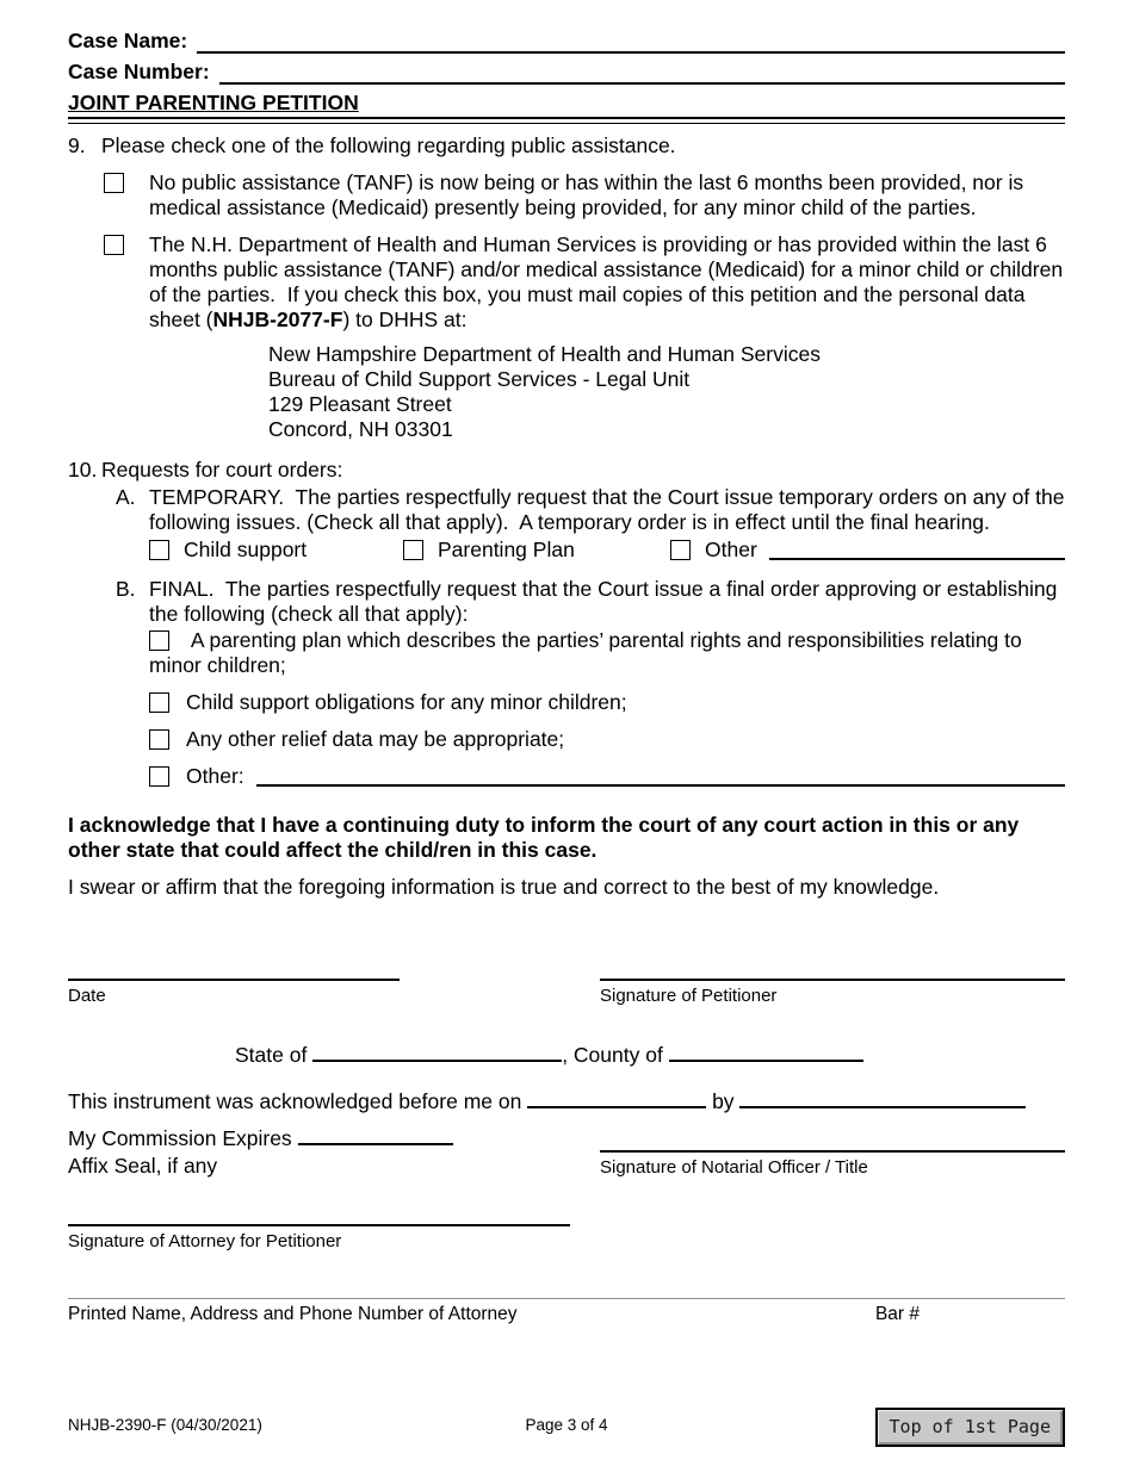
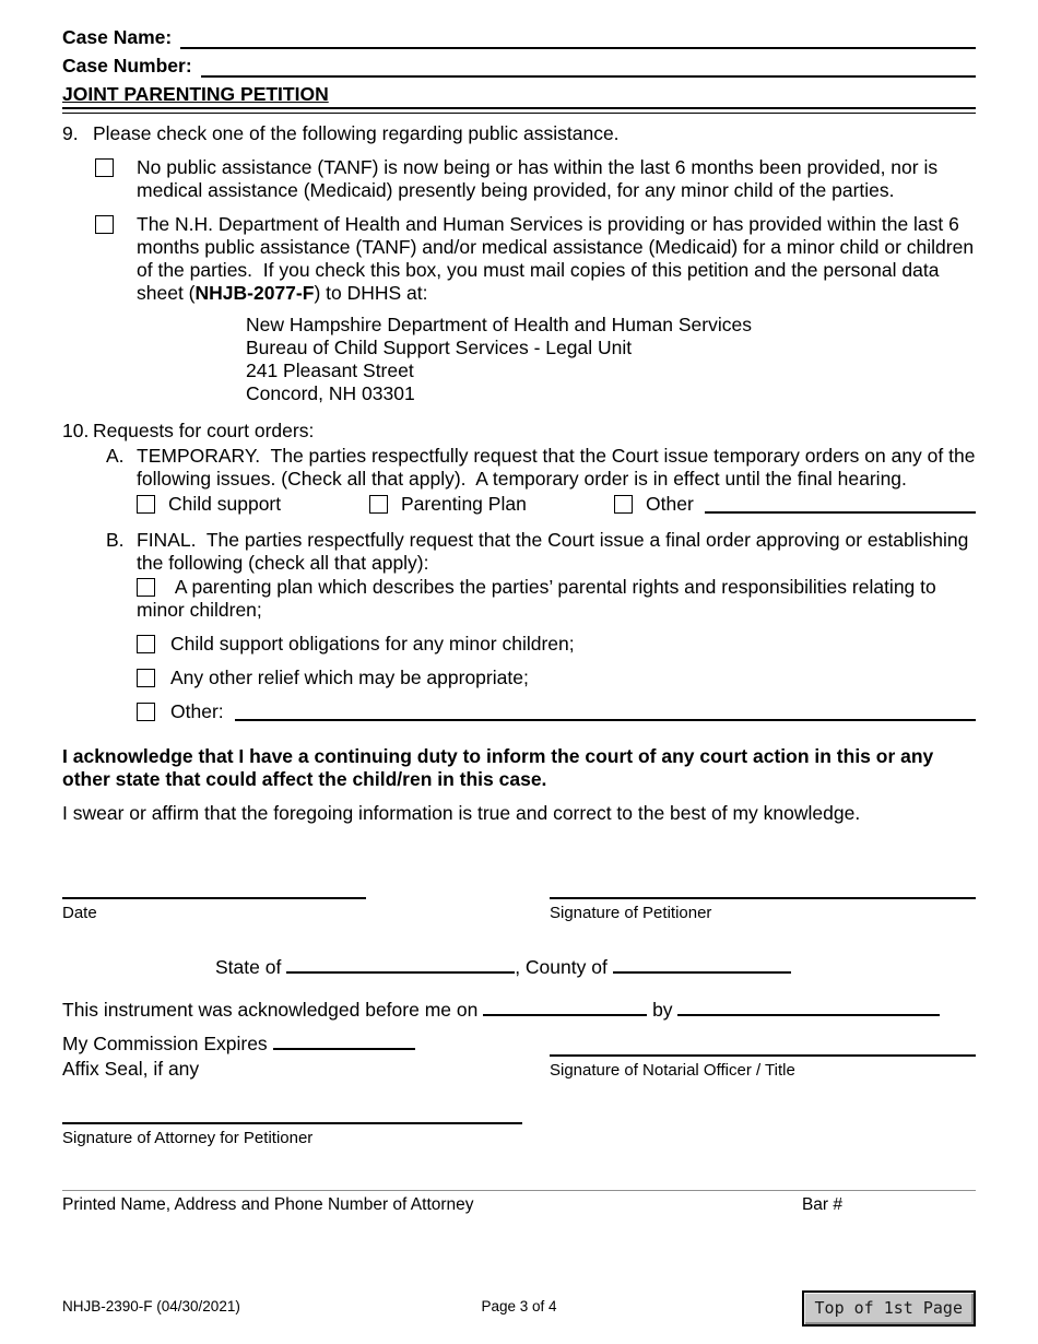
  Case Name:
  Case Number:
  JOINT PARENTING PETITION
  9.
  Please check one of the following regarding public assistance.
  No public assistance (TANF) is now being or has within the last 6 months been provided, nor is medical assistance (Medicaid) presently being provided, for any minor child of the parties.
  The N.H. Department of Health and Human Services is providing or has provided within the last 6 months public assistance (TANF) and/or medical assistance (Medicaid) for a minor child or children of the parties. If you check this box, you must mail copies of this petition and the personal data sheet (NHJB-2077-F) to DHHS at:
  New Hampshire Department of Health and Human Services
  Bureau of Child Support Services - Legal Unit
- 129 Pleasant Street
+ 241 Pleasant Street
  Concord, NH 03301
  10.
  Requests for court orders:
  A.
  TEMPORARY. The parties respectfully request that the Court issue temporary orders on any of the following issues. (Check all that apply). A temporary order is in effect until the final hearing.
  Child support
  Parenting Plan
  Other
  B.
  FINAL. The parties respectfully request that the Court issue a final order approving or establishing the following (check all that apply):
  A parenting plan which describes the parties’ parental rights and responsibilities relating to minor children;
  Child support obligations for any minor children;
- Any other relief data may be appropriate;
+ Any other relief which may be appropriate;
  Other:
  I acknowledge that I have a continuing duty to inform the court of any court action in this or any other state that could affect the child/ren in this case.
  I swear or affirm that the foregoing information is true and correct to the best of my knowledge.
  Date
  Signature of Petitioner
  State of , County of
  This instrument was acknowledged before me on by
  My Commission Expires
  Affix Seal, if any
  Signature of Notarial Officer / Title
  Signature of Attorney for Petitioner
  Printed Name, Address and Phone Number of Attorney
  Bar #
  NHJB-2390-F (04/30/2021)
  Page 3 of 4
  Top of 1st Page
